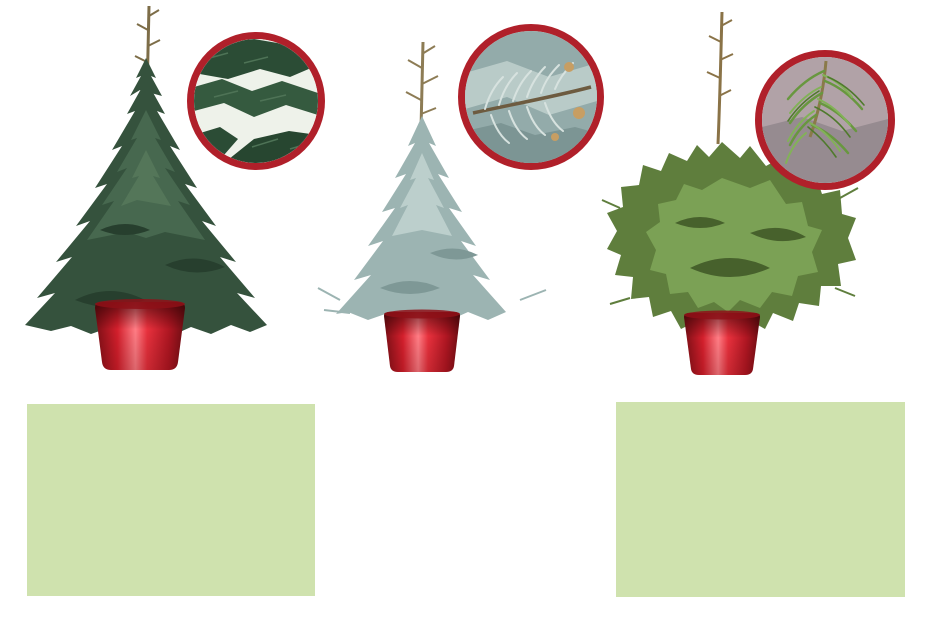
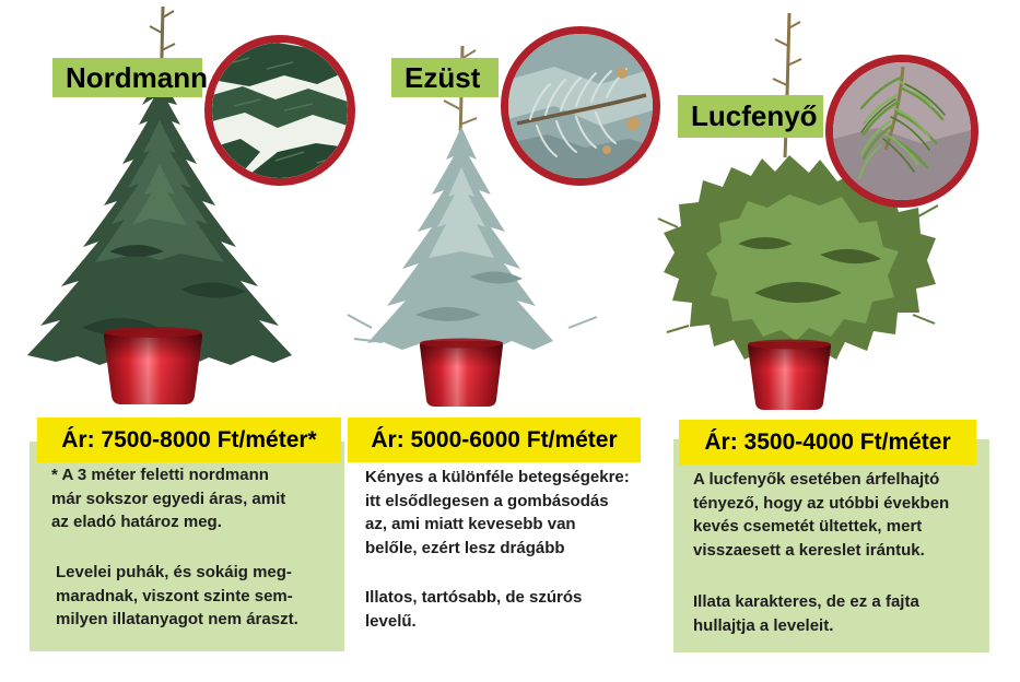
+ Nordmann
+ Ár: 7500-8000 Ft/méter*
+ * A 3 méter feletti nordmann
+ már sokszor egyedi áras, amit
+ az eladó határoz meg.
+ Levelei puhák, és sokáig meg-
+ maradnak, viszont szinte sem-
+ milyen illatanyagot nem áraszt.
+ Ezüst
+ Ár: 5000-6000 Ft/méter
+ Kényes a különféle betegségekre:
+ itt elsődlegesen a gombásodás
+ az, ami miatt kevesebb van
+ belőle, ezért lesz drágább
+ Illatos, tartósabb, de szúrós
+ levelű.
+ Lucfenyő
+ Ár: 3500-4000 Ft/méter
+ A lucfenyők esetében árfelhajtó
+ tényező, hogy az utóbbi években
+ kevés csemetét ültettek, mert
+ visszaesett a kereslet irántuk.
+ Illata karakteres, de ez a fajta
+ hullajtja a leveleit.
